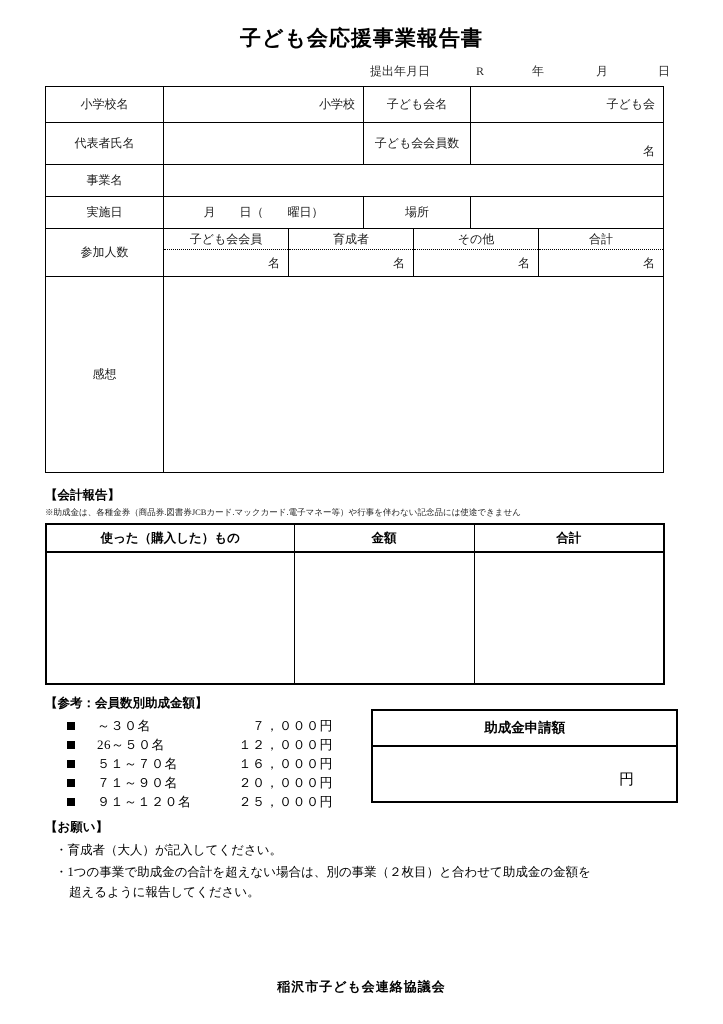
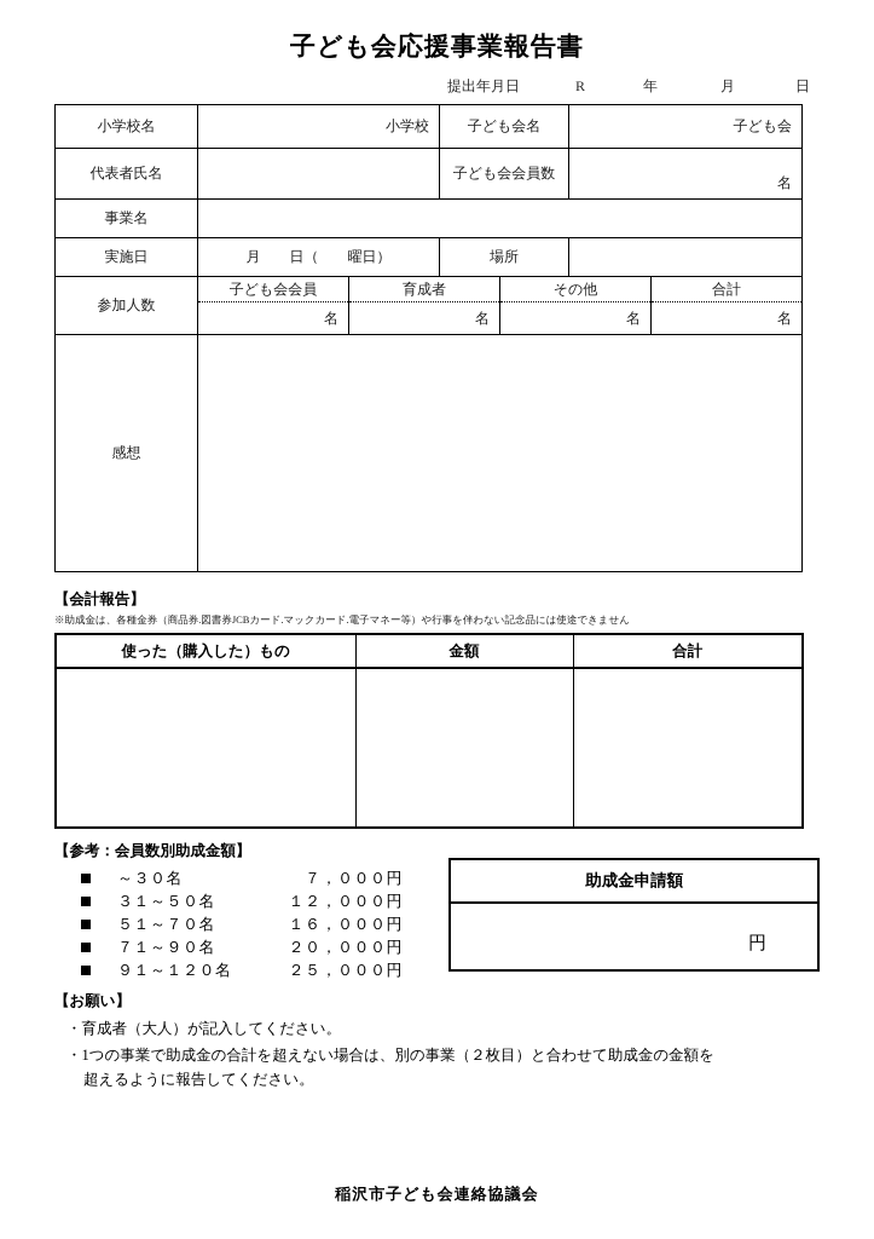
  子ども会応援事業報告書
  提出年月日
  R
  年
  月
  日
  小学校名	小学校	子ども会名	子ども会
  代表者氏名		子ども会会員数	名
  事業名
  実施日	月 日（ 曜日）	場所
  参加人数	子ども会会員	育成者	その他	合計
  名	名	名	名
  感想
  【会計報告】
  ※助成金は、各種金券（商品券.図書券JCBカード.マックカード.電子マネー等）や行事を伴わない記念品には使途できません
  使った（購入した）もの	金額	合計
  【参考：会員数別助成金額】
  ～３０名
  ７，０００円
- 26～５０名
+ ３１～５０名
  １２，０００円
  ５１～７０名
  １６，０００円
  ７１～９０名
  ２０，０００円
  ９１～１２０名
  ２５，０００円
  助成金申請額
  円
  【お願い】
  ・育成者（大人）が記入してください。
  ・1つの事業で助成金の合計を超えない場合は、別の事業（２枚目）と合わせて助成金の金額を
  超えるように報告してください。
  稲沢市子ども会連絡協議会
